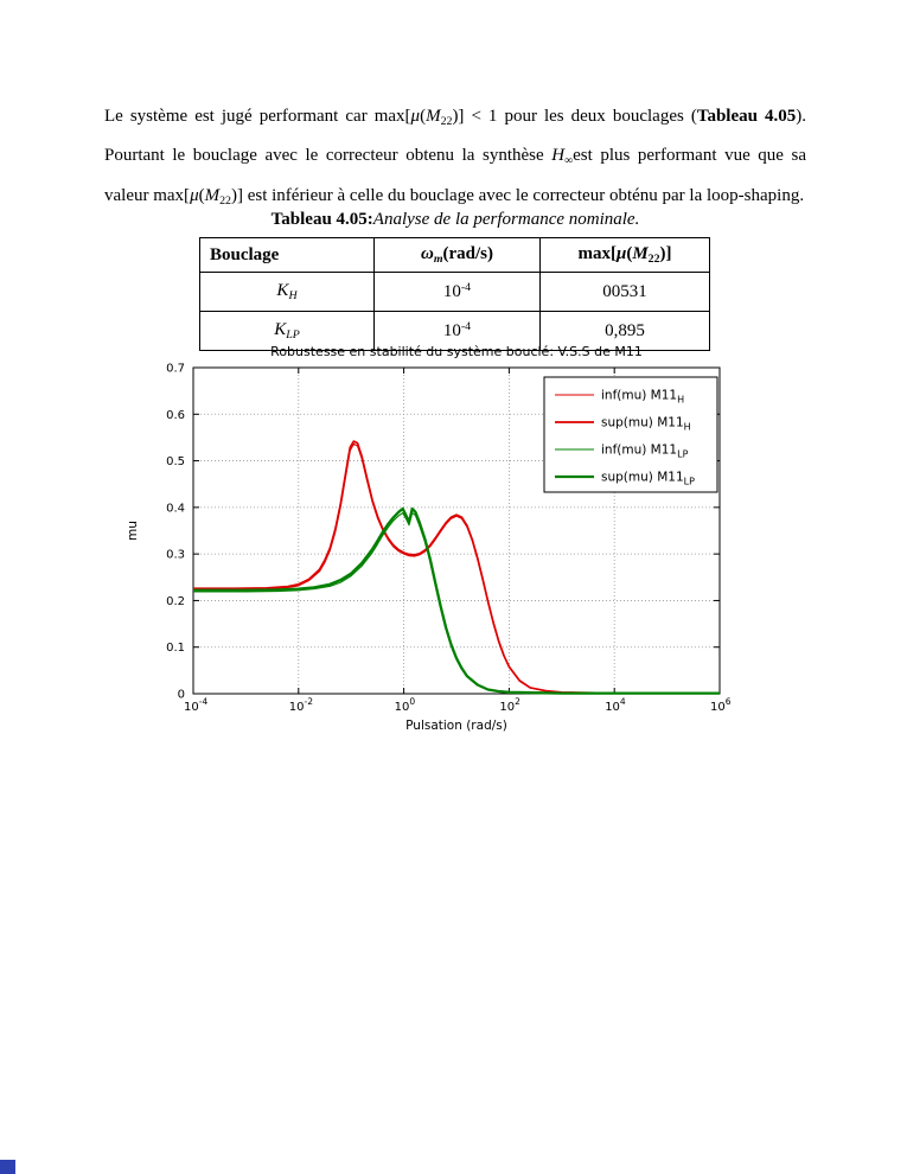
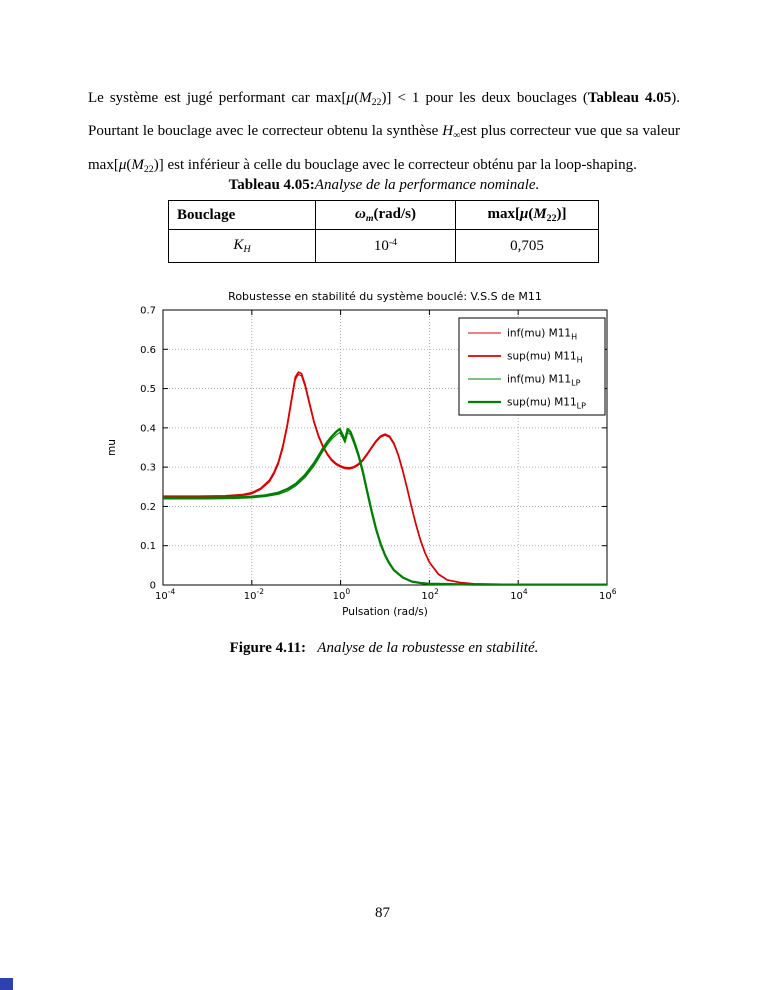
- Le système est jugé performant car max[μ(M22)] < 1 pour les deux bouclages (Tableau 4.05). Pourtant le bouclage avec le correcteur obtenu la synthèse H∞est plus performant vue que sa valeur max[μ(M22)] est inférieur à celle du bouclage avec le correcteur obténu par la loop-shaping.
+ Le système est jugé performant car max[μ(M22)] < 1 pour les deux bouclages (Tableau 4.05). Pourtant le bouclage avec le correcteur obtenu la synthèse H∞est plus correcteur vue que sa valeur max[μ(M22)] est inférieur à celle du bouclage avec le correcteur obténu par la loop-shaping.
  Tableau 4.05:Analyse de la performance nominale.
  Bouclage	ωm(rad/s)	max[μ(M22)]
- KH	10-4	00531
+ KH	10-4	0,705
- KLP	10-4	0,895
  10-4
  10-2
  100
  102
  104
  106
  0
  0.1
  0.2
  0.3
  0.4
  0.5
  0.6
  0.7
  Robustesse en stabilité du système bouclé: V.S.S de M11
  Pulsation (rad/s)
  inf(mu) M11H
  sup(mu) M11H
  inf(mu) M11LP
  sup(mu) M11LP
+ Figure 4.11: Analyse de la robustesse en stabilité.
+ 87
